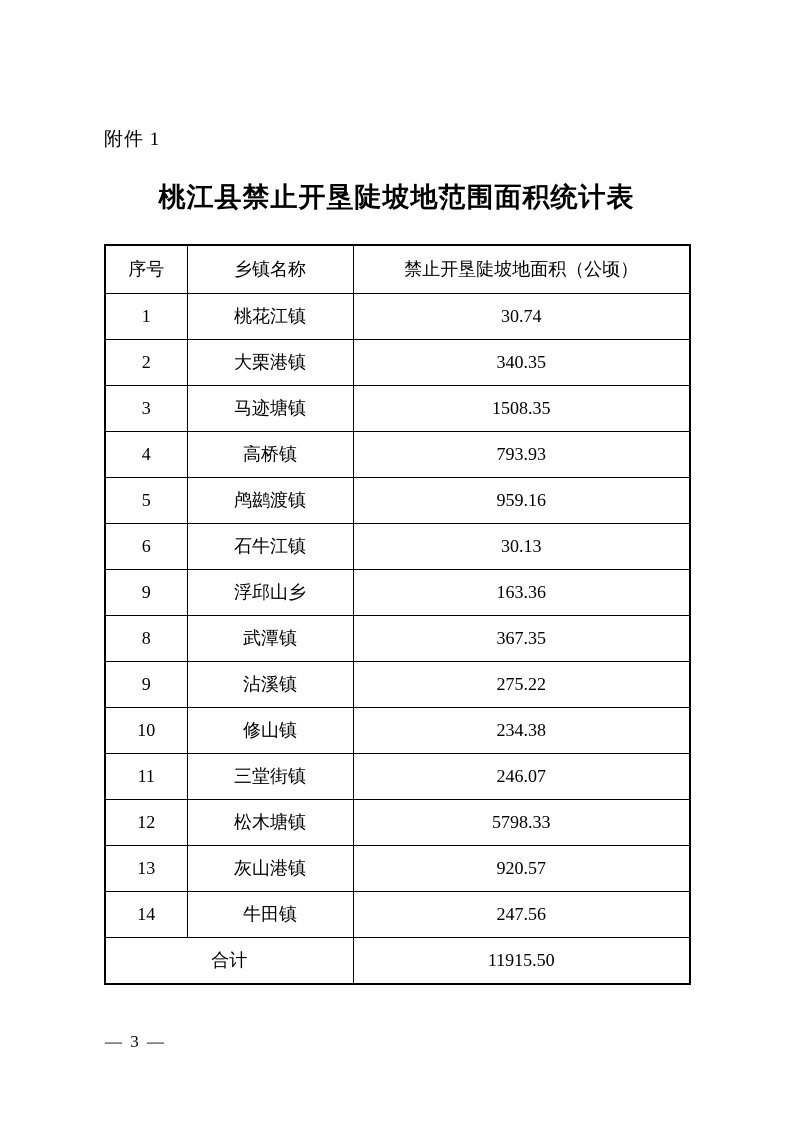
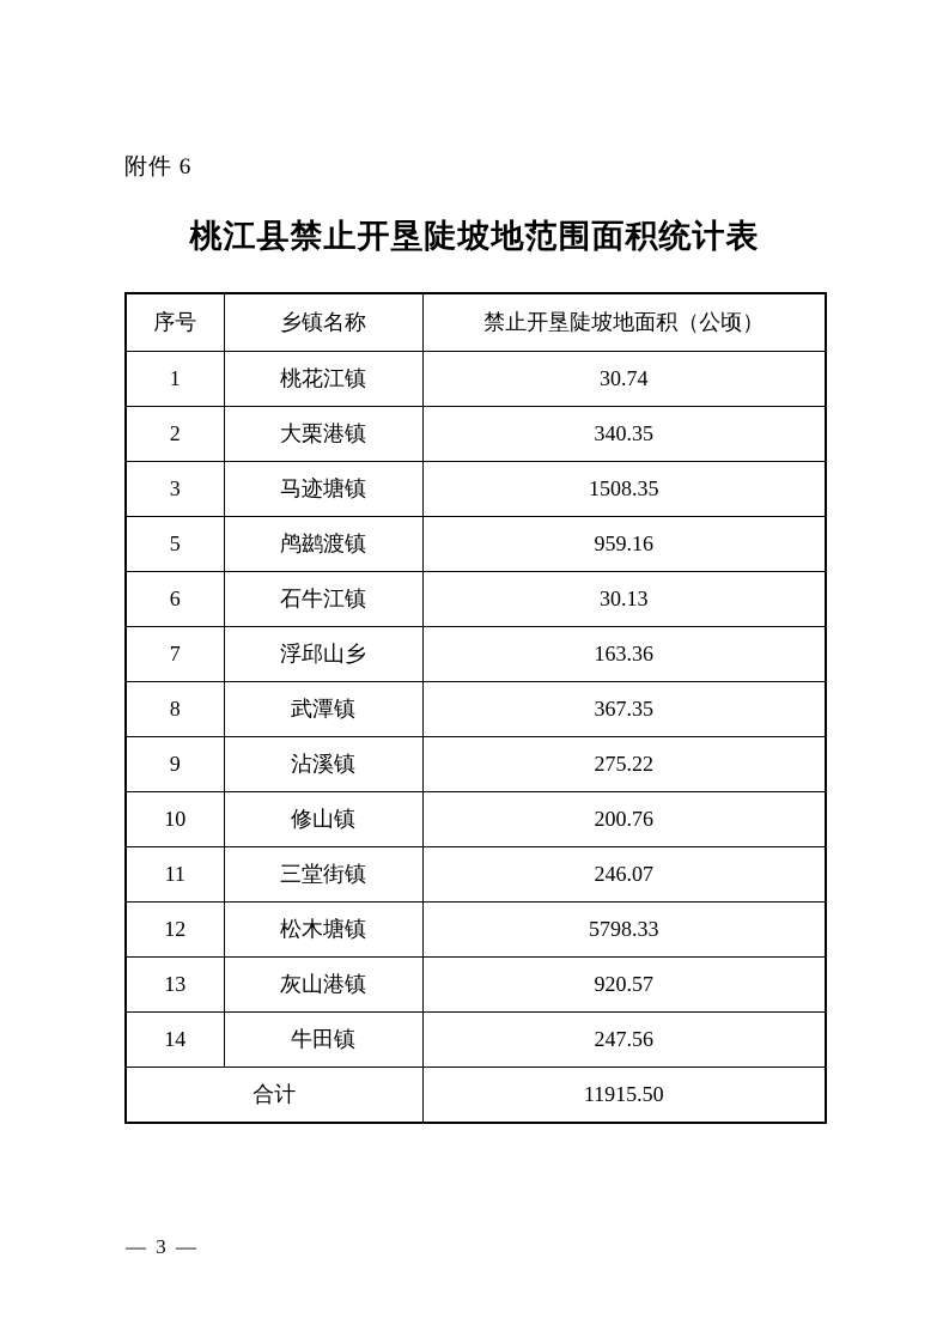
- 附件 1
+ 附件 6
  桃江县禁止开垦陡坡地范围面积统计表
  序号	乡镇名称	禁止开垦陡坡地面积（公顷）
  1	桃花江镇	30.74
  2	大栗港镇	340.35
  3	马迹塘镇	1508.35
- 4	高桥镇	793.93
  5	鸬鹚渡镇	959.16
  6	石牛江镇	30.13
- 9	浮邱山乡	163.36
+ 7	浮邱山乡	163.36
  8	武潭镇	367.35
  9	沾溪镇	275.22
- 10	修山镇	234.38
+ 10	修山镇	200.76
  11	三堂街镇	246.07
  12	松木塘镇	5798.33
  13	灰山港镇	920.57
  14	牛田镇	247.56
  合计	11915.50
  — 3 —
